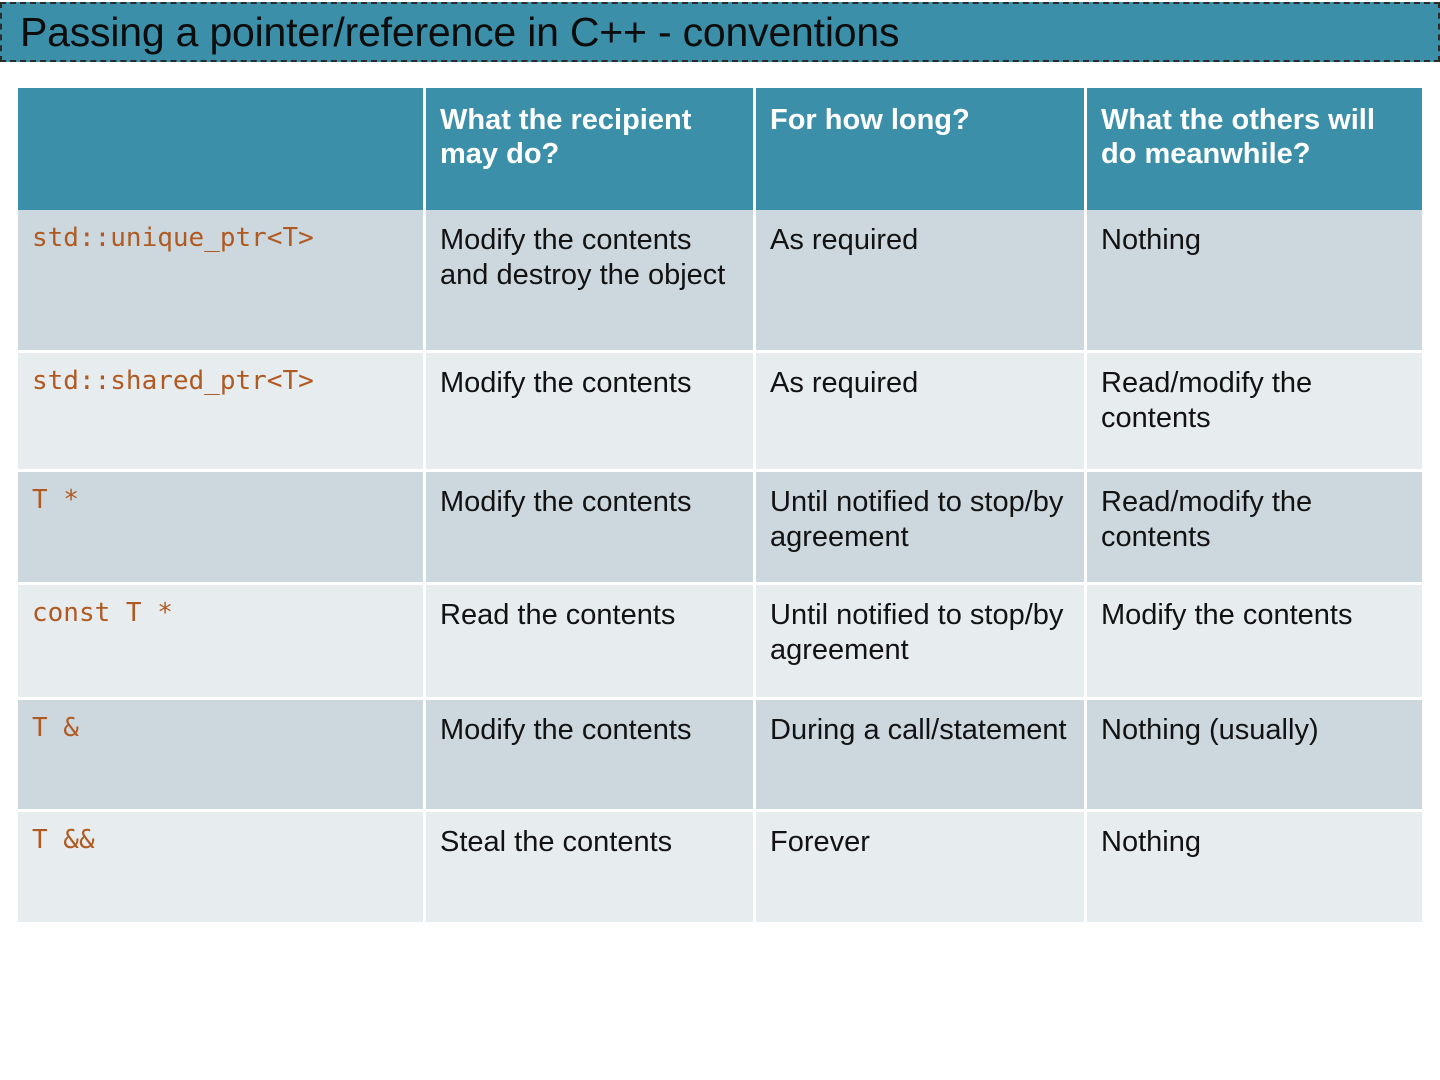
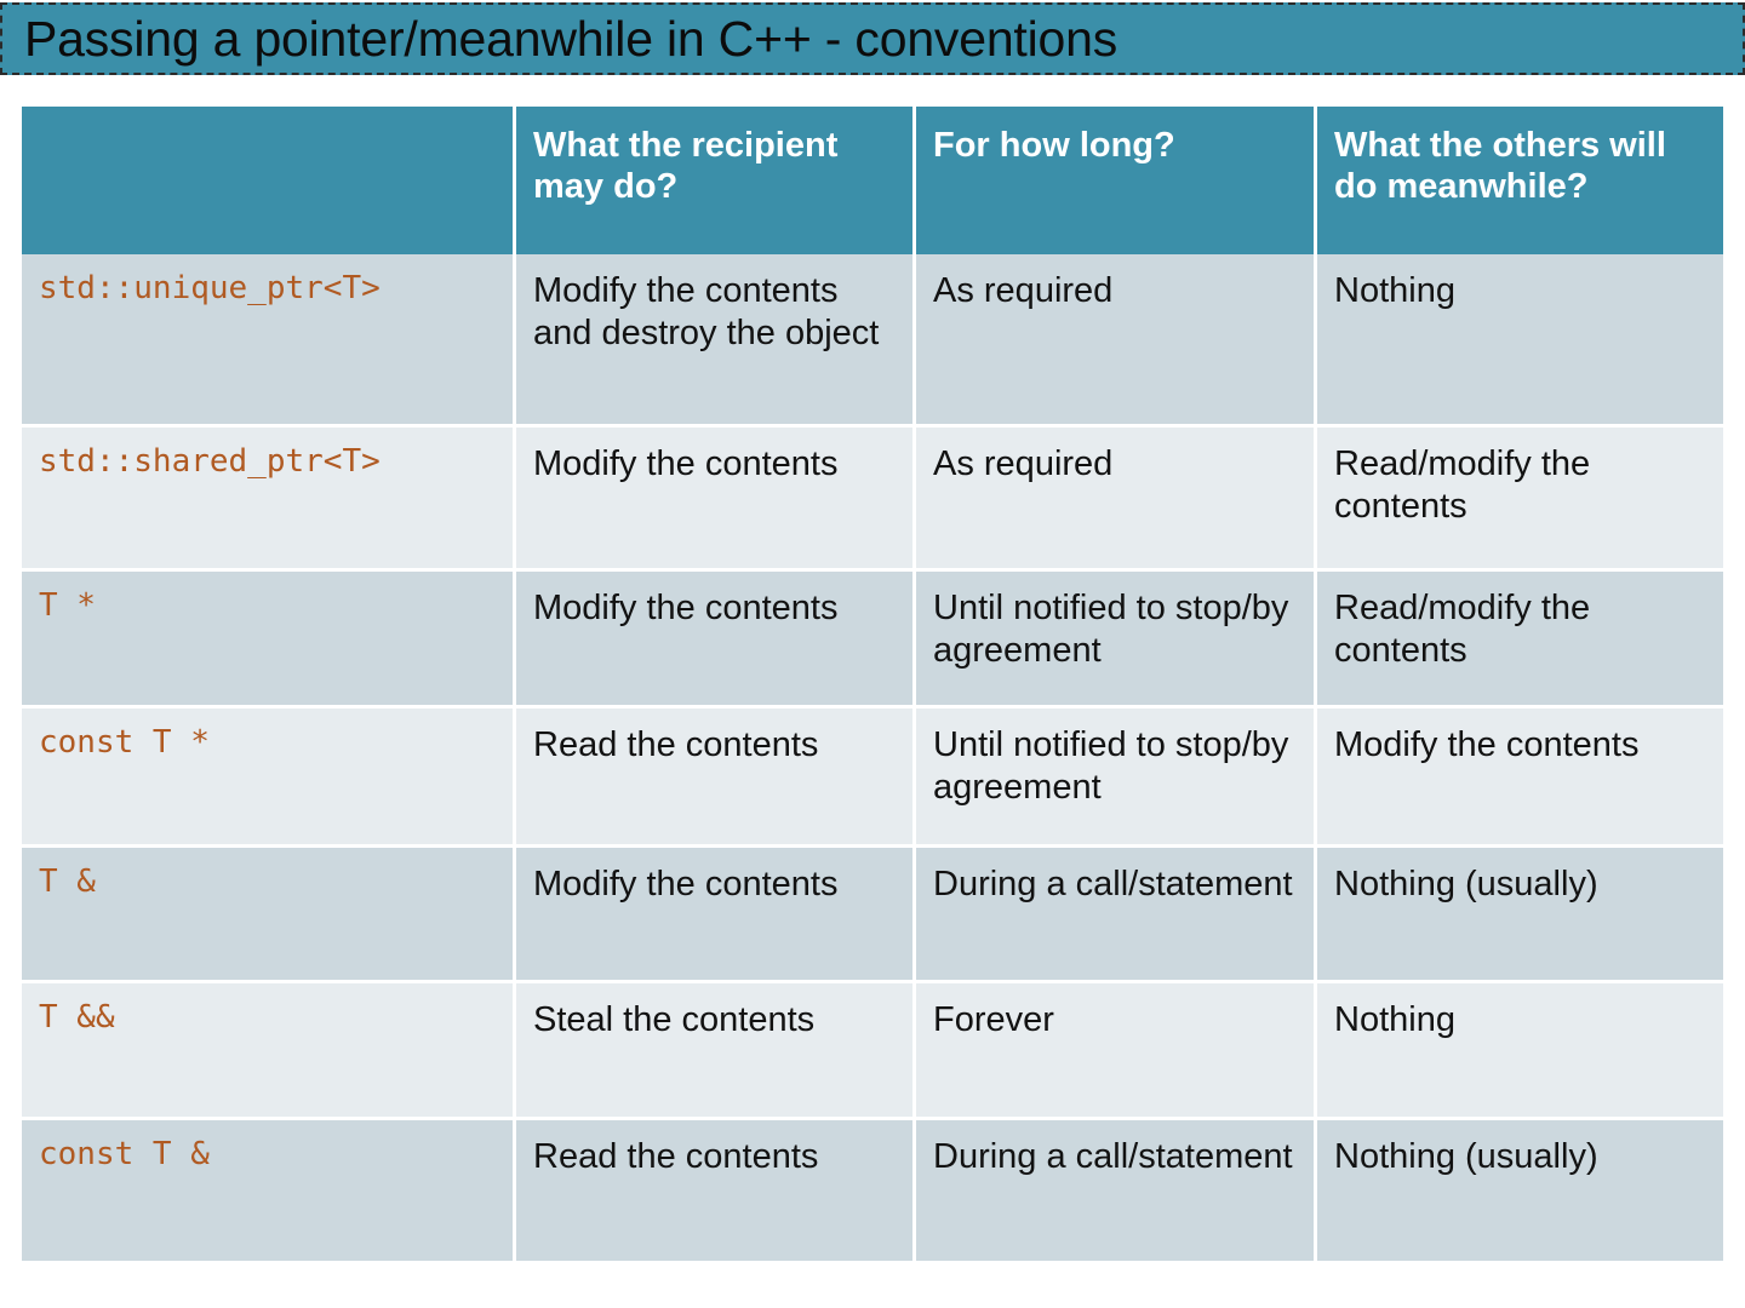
- Passing a pointer/reference in C++ - conventions
+ Passing a pointer/meanwhile in C++ - conventions
  	What the recipient may do?	For how long?	What the others will do meanwhile?
  std::unique_ptr<T>	Modify the contents and destroy the object	As required	Nothing
  std::shared_ptr<T>	Modify the contents	As required	Read/modify the contents
  T *	Modify the contents	Until notified to stop/by agreement	Read/modify the contents
  const T *	Read the contents	Until notified to stop/by agreement	Modify the contents
  T &	Modify the contents	During a call/statement	Nothing (usually)
  T &&	Steal the contents	Forever	Nothing
+ const T &	Read the contents	During a call/statement	Nothing (usually)
